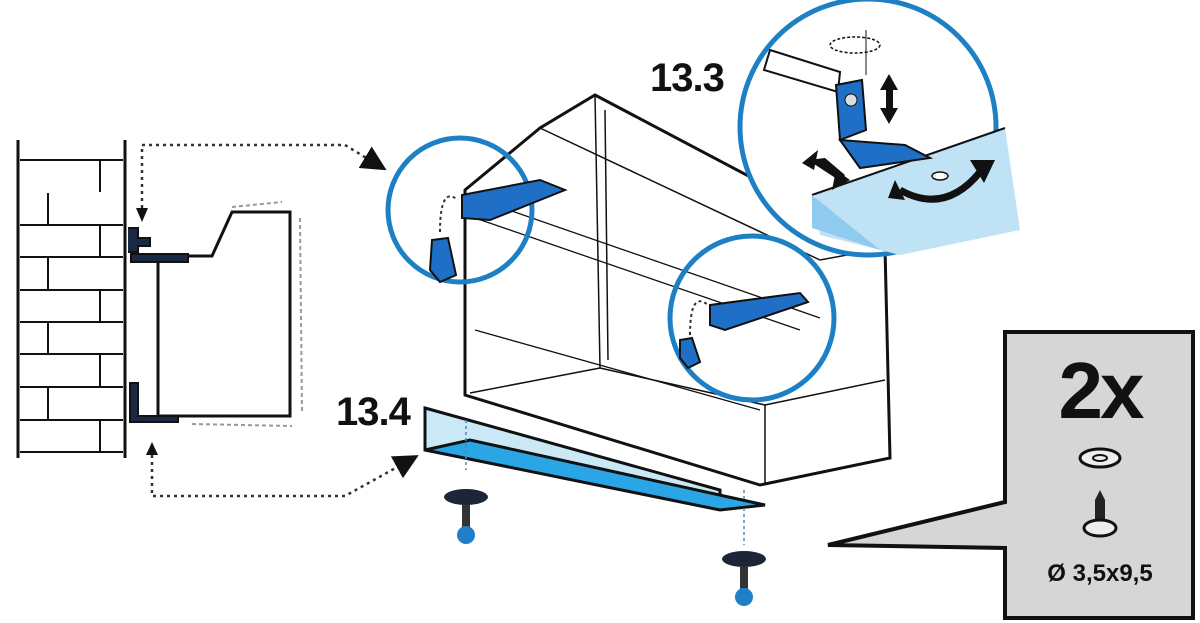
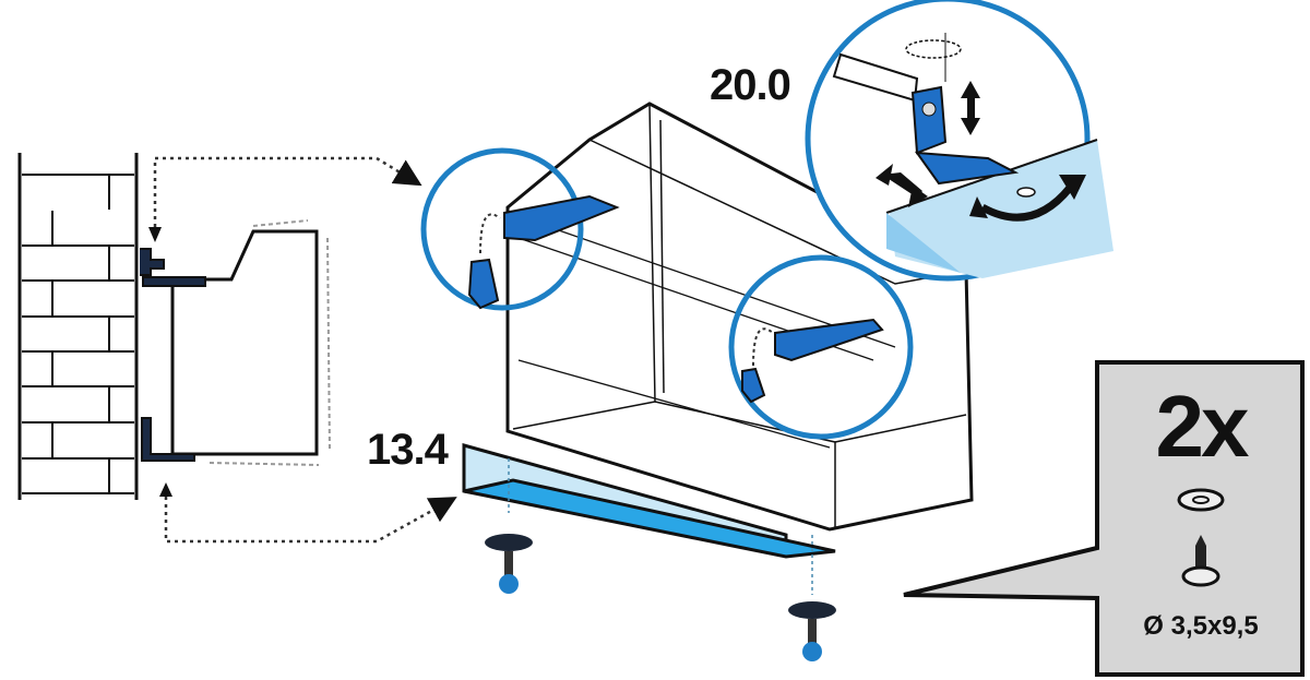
- 13.3
+ 20.0
  13.4
  2x
  Ø 3,5x9,5
